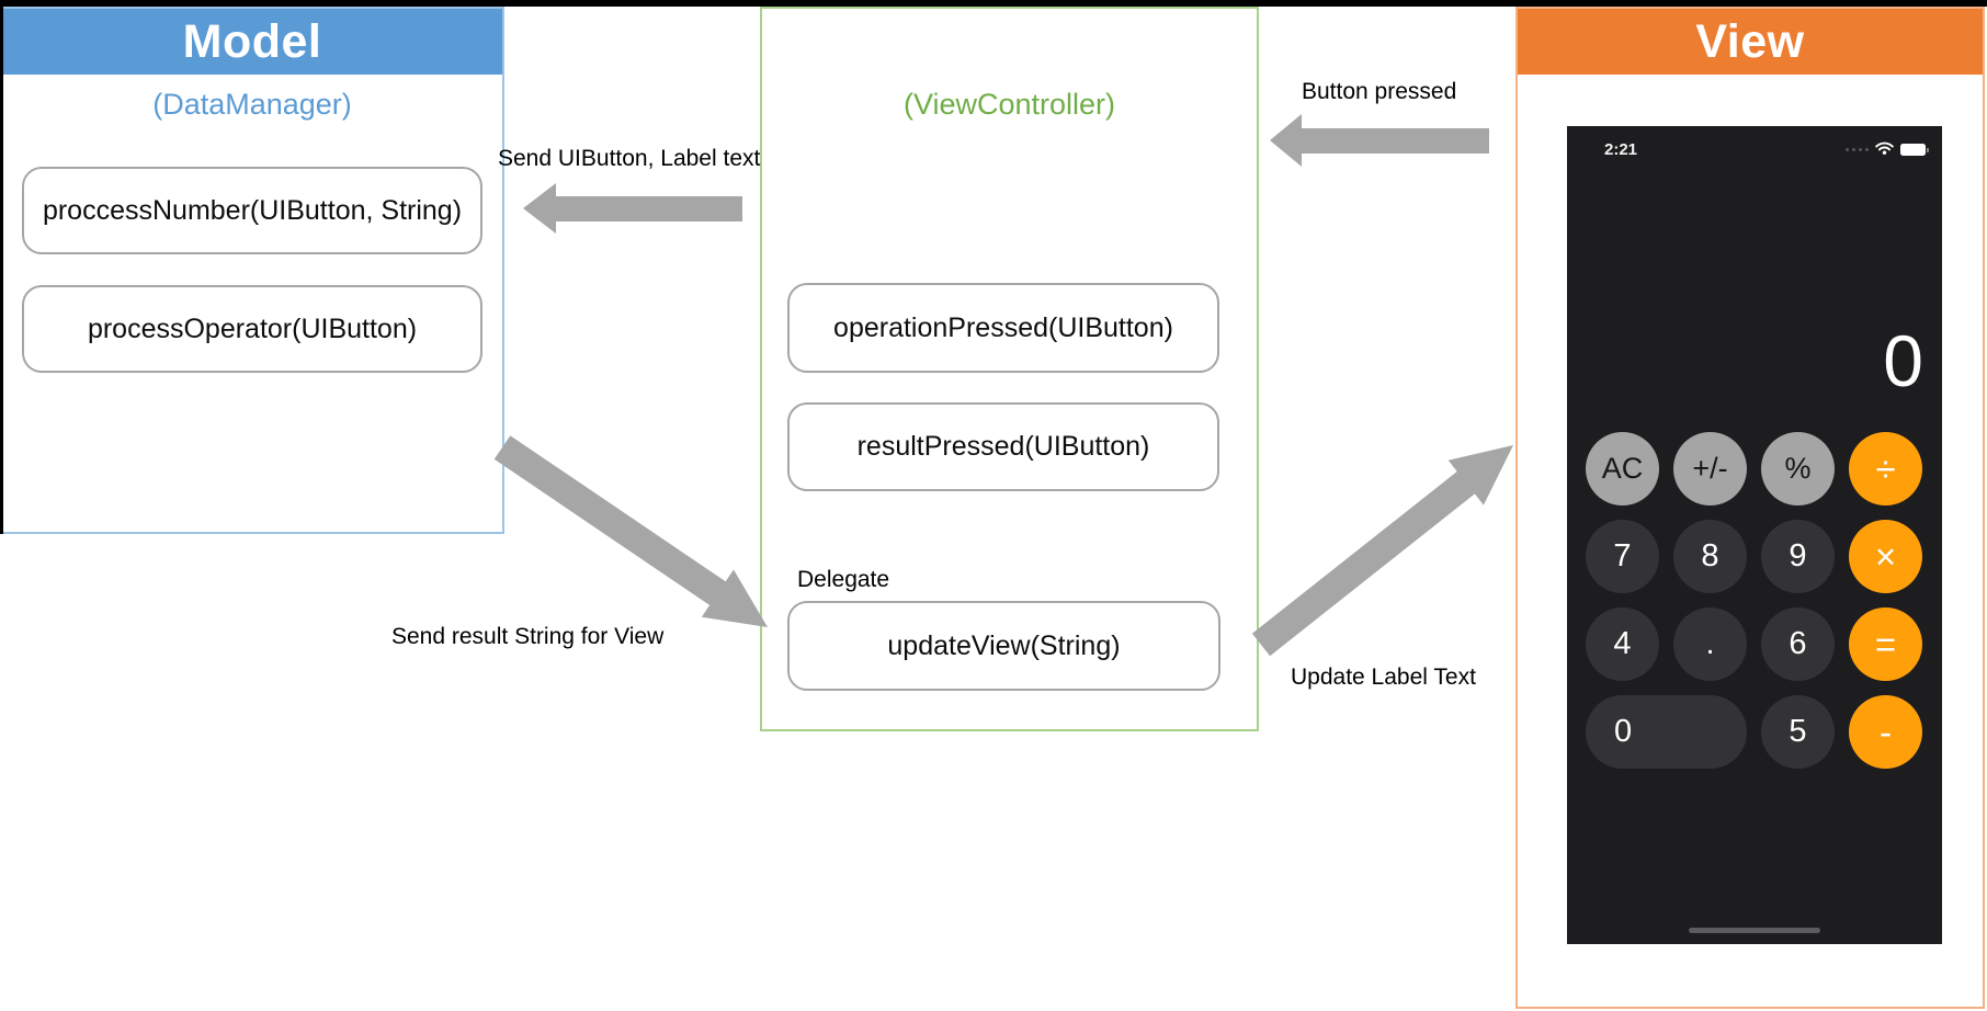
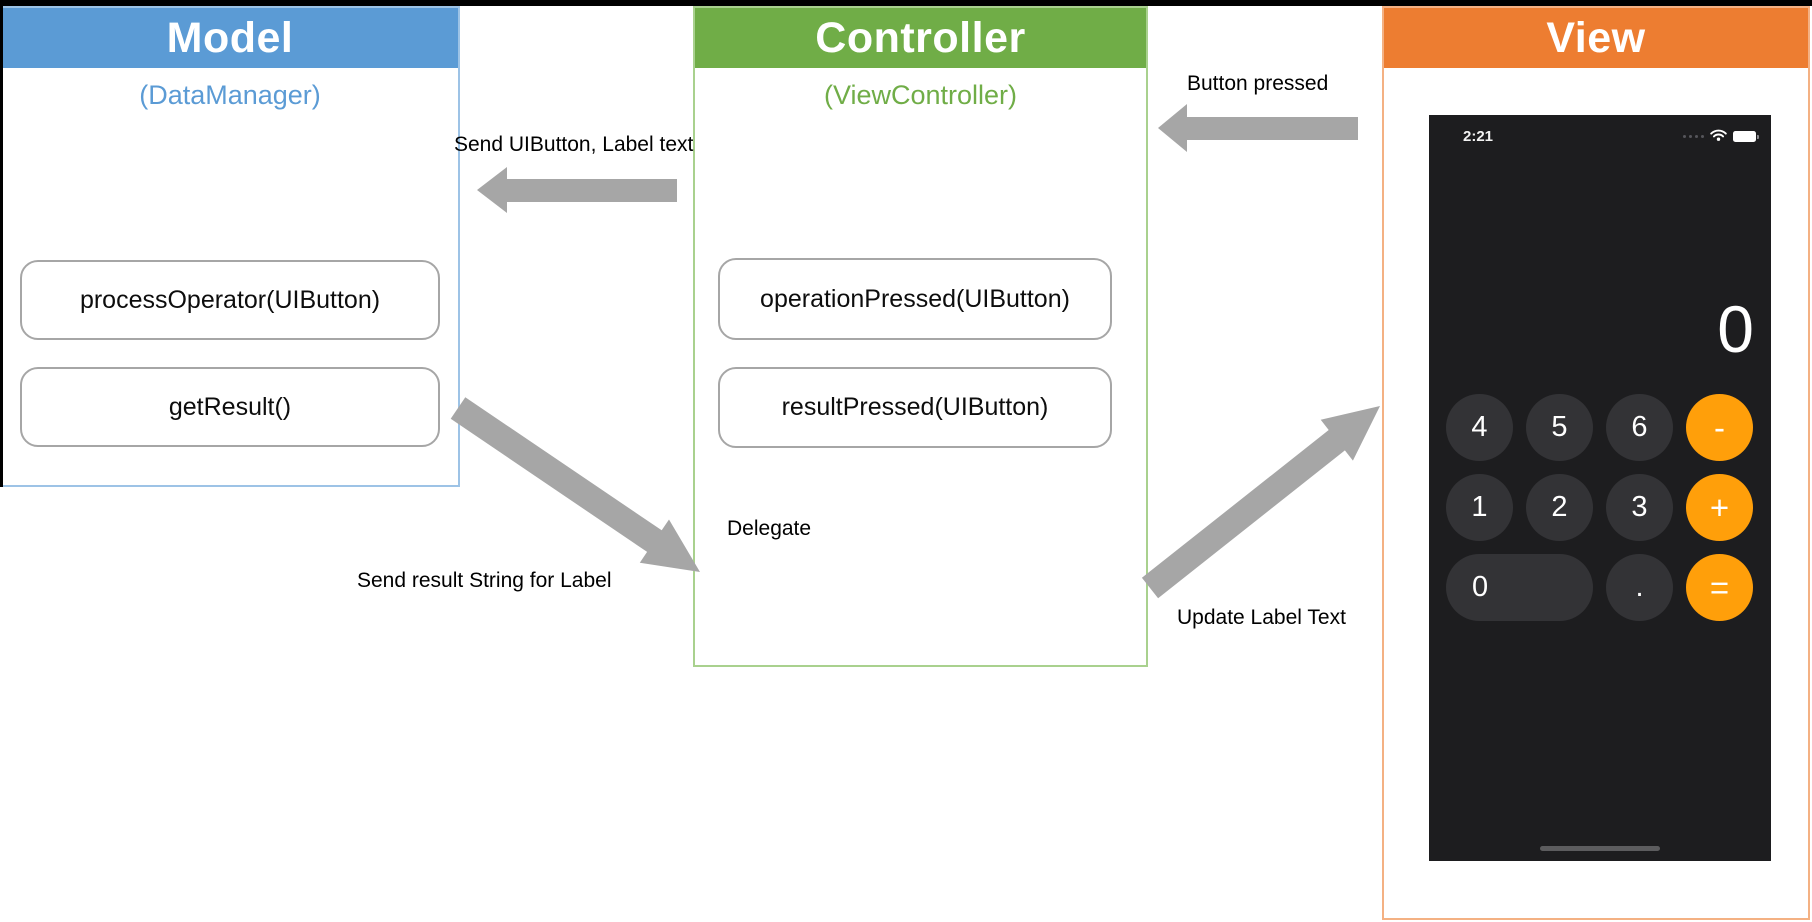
  Model
  (DataManager)
- proccessNumber(UIButton, String)
  processOperator(UIButton)
+ getResult()
+ Controller
  (ViewController)
  operationPressed(UIButton)
  resultPressed(UIButton)
  Delegate
- updateView(String)
  View
  2:21
  0
- AC
- +/-
- %
- ÷
- 7
- 8
- 9
- ×
  4
- .
+ 5
  6
- =
+ -
+ 1
+ 2
+ 3
+ +
  0
- 5
+ .
- -
+ =
  Button pressed
  Send UIButton, Label text
- Send result String for View
+ Send result String for Label
  Update Label Text
